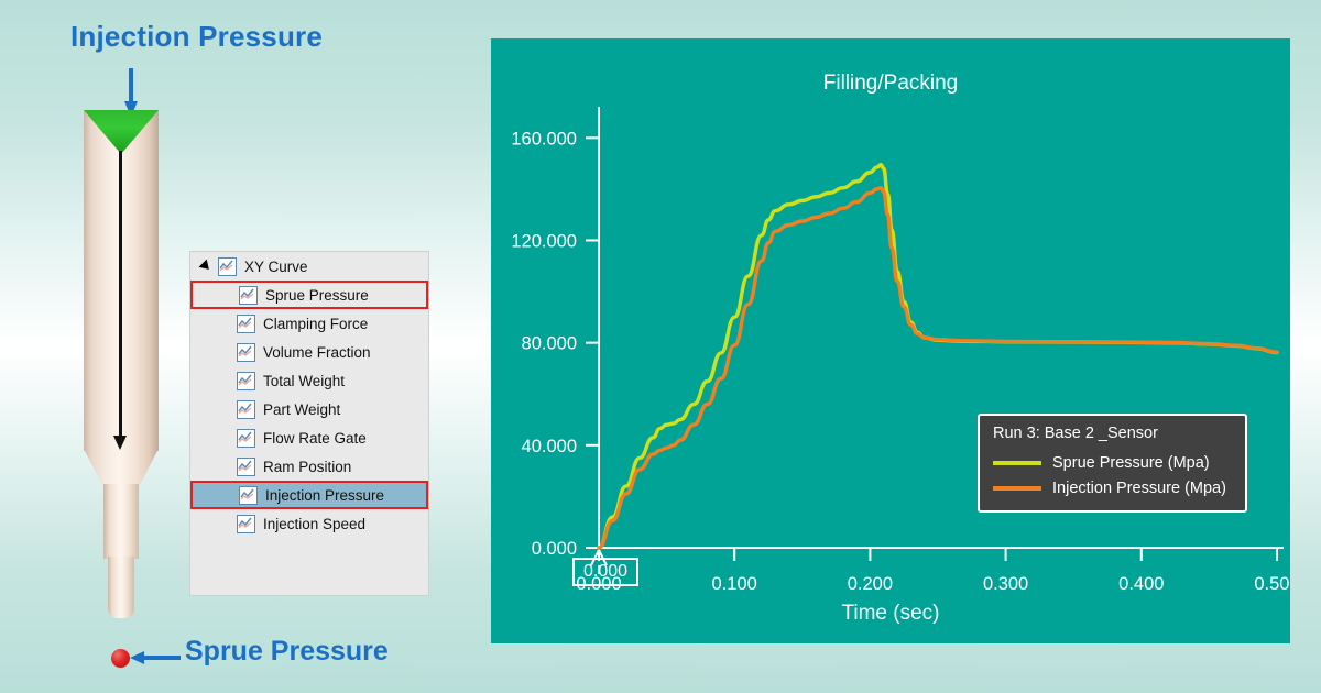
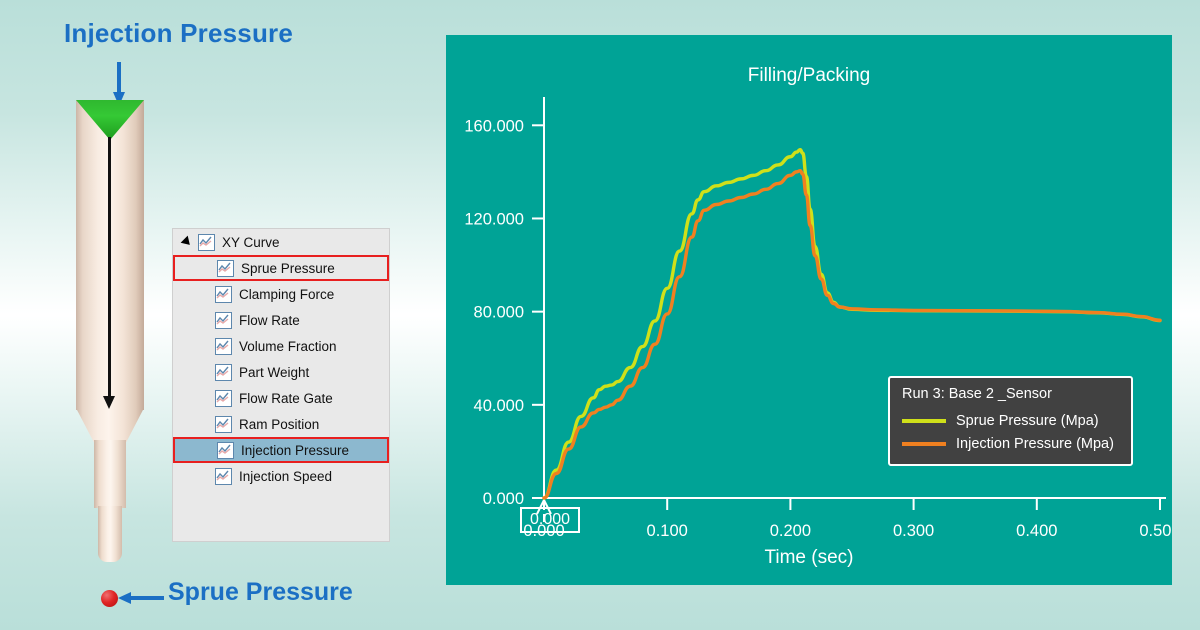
  Injection Pressure
  Sprue Pressure
  XY Curve
  Sprue Pressure
  Clamping Force
+ Flow Rate
  Volume Fraction
- Total Weight
  Part Weight
  Flow Rate Gate
  Ram Position
  Injection Pressure
  Injection Speed
  Filling/Packing
  0.000
  40.000
  80.000
  120.000
  160.000
  0.000
  0.100
  0.200
  0.300
  0.400
  0.50
  Time (sec)
  0.000
  Run 3: Base 2 _Sensor
  Sprue Pressure (Mpa)
  Injection Pressure (Mpa)
